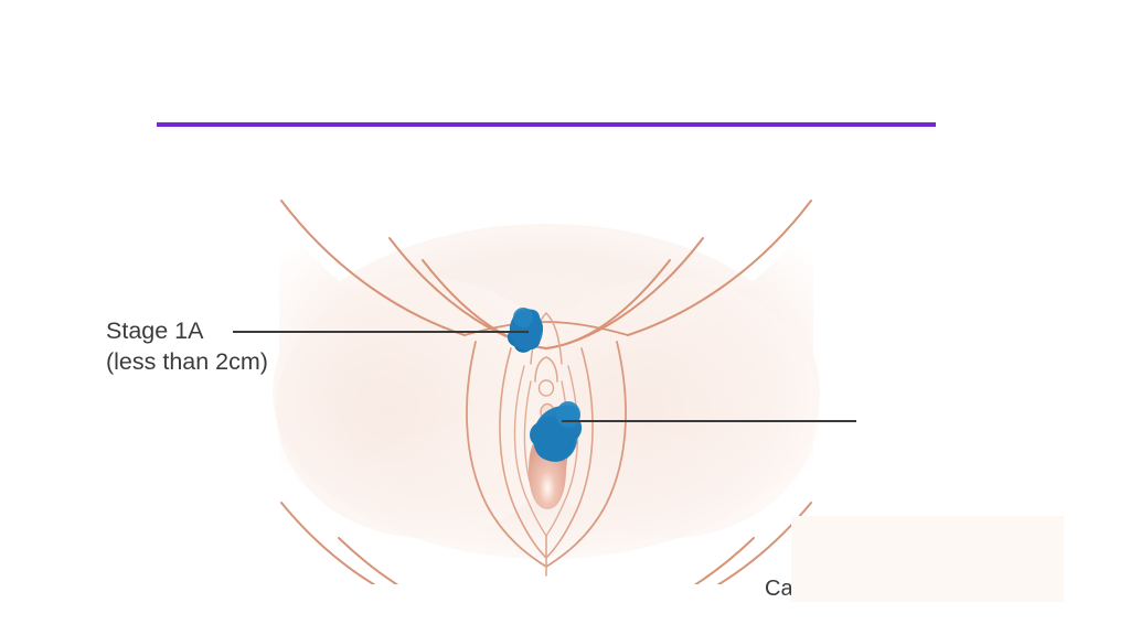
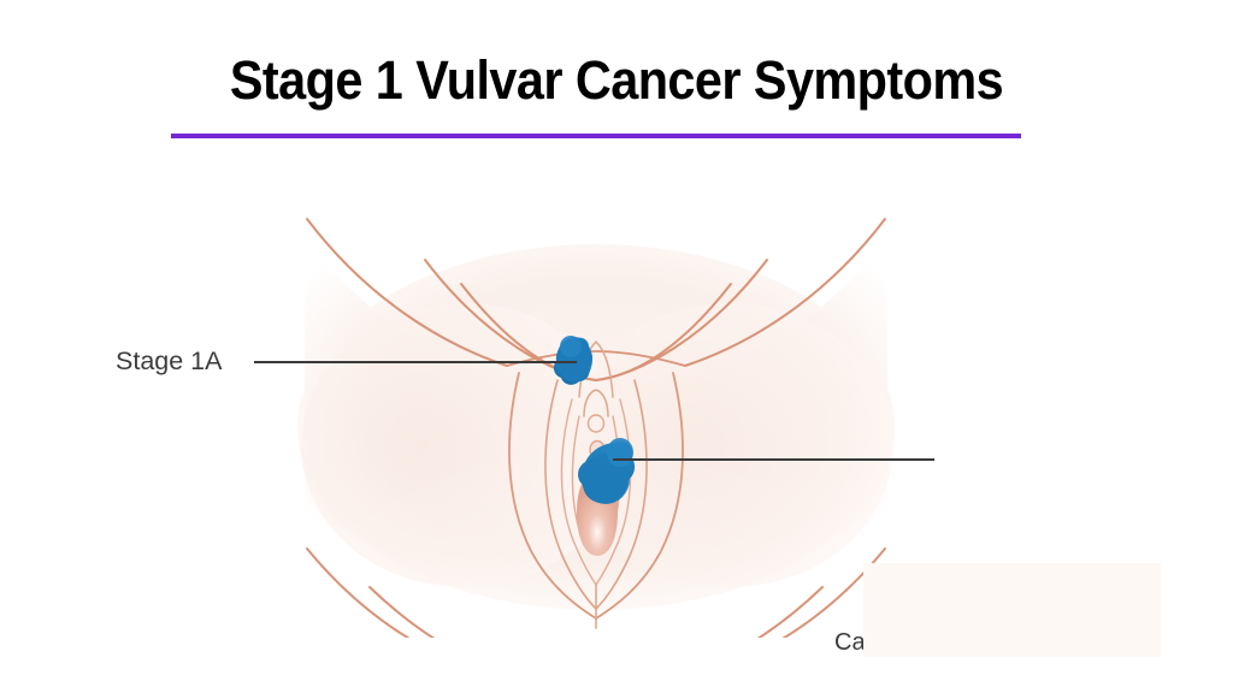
+ Stage 1 Vulvar Cancer Symptoms
  Stage 1A
- (less than 2cm)
  Ca
